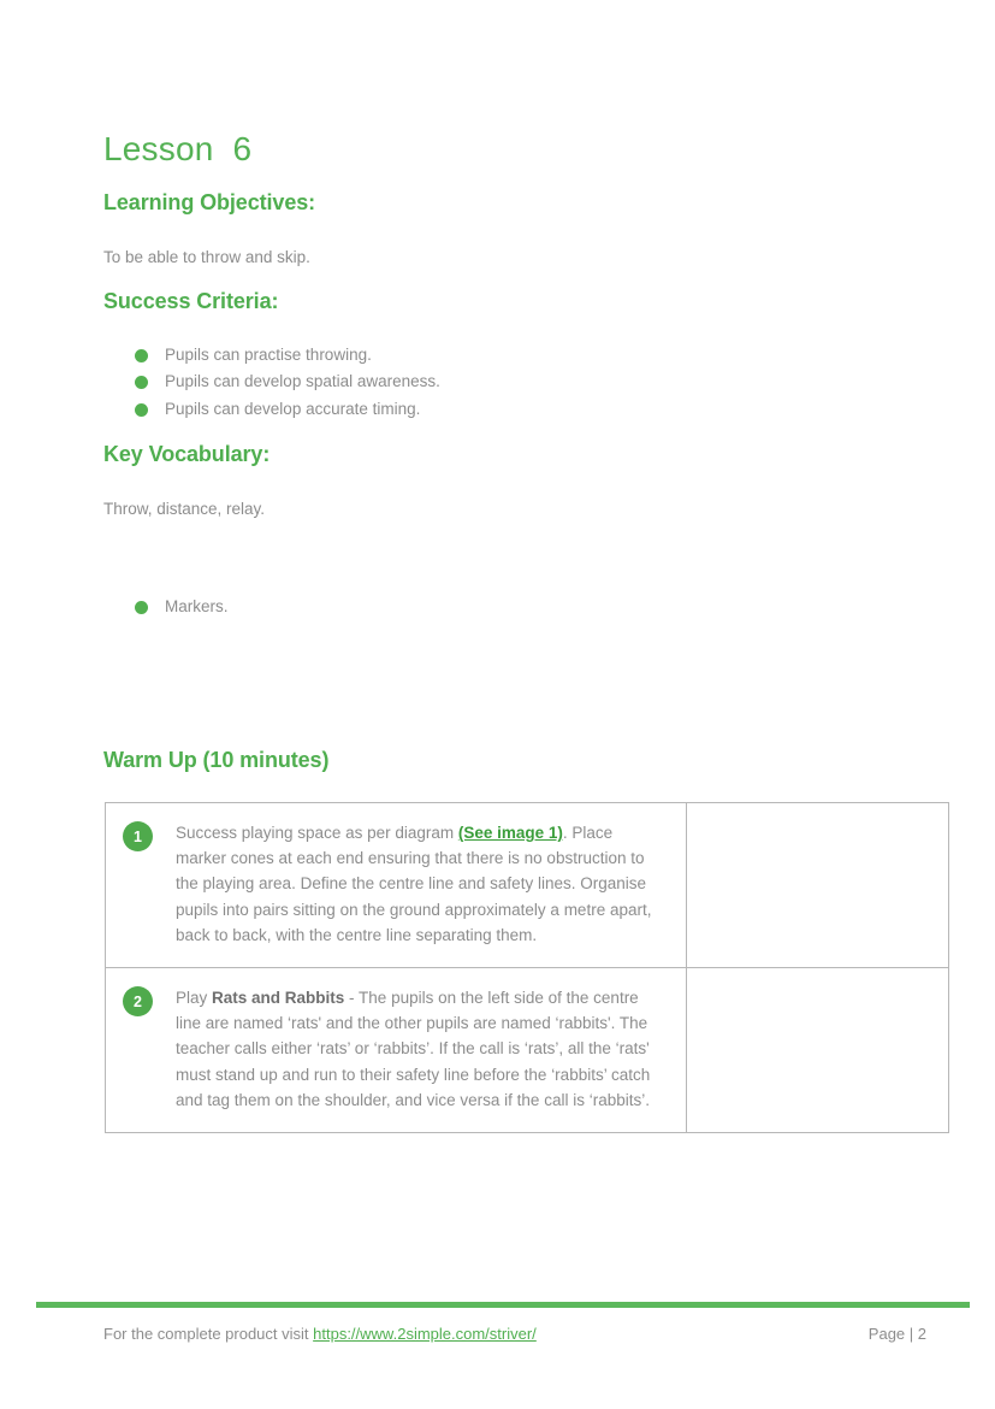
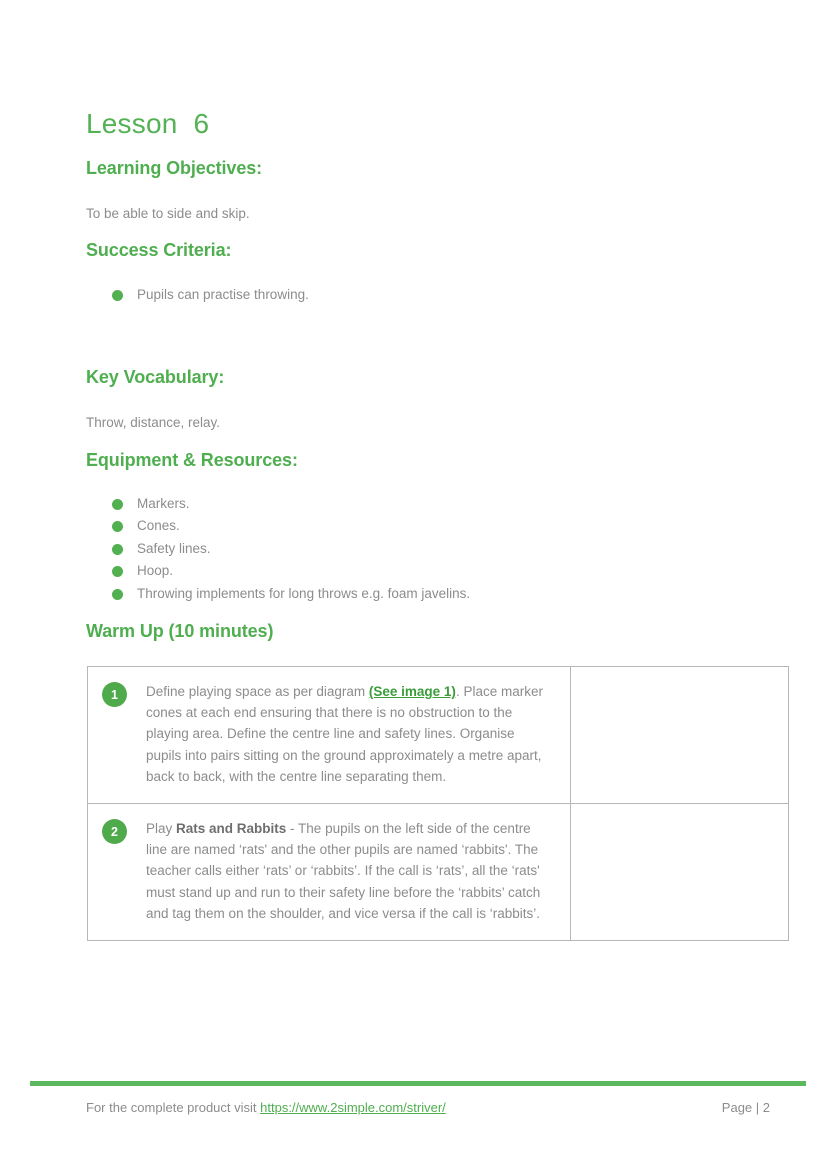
  Lesson 6
  Learning Objectives:
- To be able to throw and skip.
+ To be able to side and skip.
  Success Criteria:
  Pupils can practise throwing.
- Pupils can develop spatial awareness.
- Pupils can develop accurate timing.
  Key Vocabulary:
  Throw, distance, relay.
+ Equipment & Resources:
  Markers.
+ Cones.
+ Safety lines.
+ Hoop.
+ Throwing implements for long throws e.g. foam javelins.
  Warm Up (10 minutes)
- 1 Success playing space as per diagram (See image 1). Place marker cones at each end ensuring that there is no obstruction to the playing area. Define the centre line and safety lines. Organise pupils into pairs sitting on the ground approximately a metre apart, back to back, with the centre line separating them.
+ 1 Define playing space as per diagram (See image 1). Place marker cones at each end ensuring that there is no obstruction to the playing area. Define the centre line and safety lines. Organise pupils into pairs sitting on the ground approximately a metre apart, back to back, with the centre line separating them.
  2 Play Rats and Rabbits - The pupils on the left side of the centre line are named ‘rats' and the other pupils are named ‘rabbits'. The teacher calls either ‘rats’ or ‘rabbits’. If the call is ‘rats’, all the ‘rats' must stand up and run to their safety line before the ‘rabbits’ catch and tag them on the shoulder, and vice versa if the call is ‘rabbits’.
  For the complete product visit https://www.2simple.com/striver/
  Page | 2
